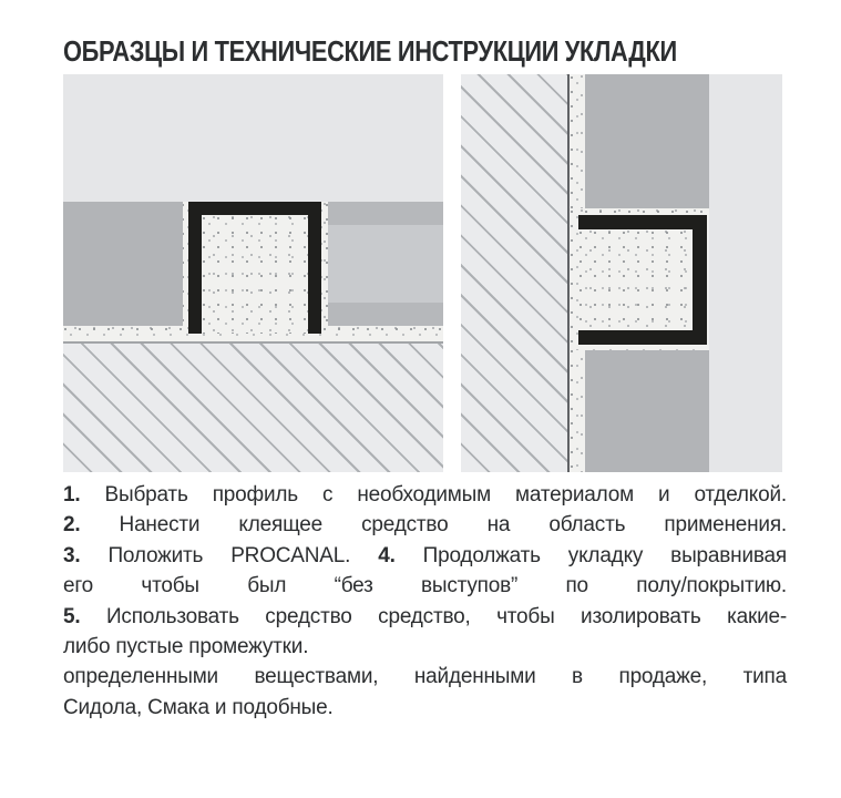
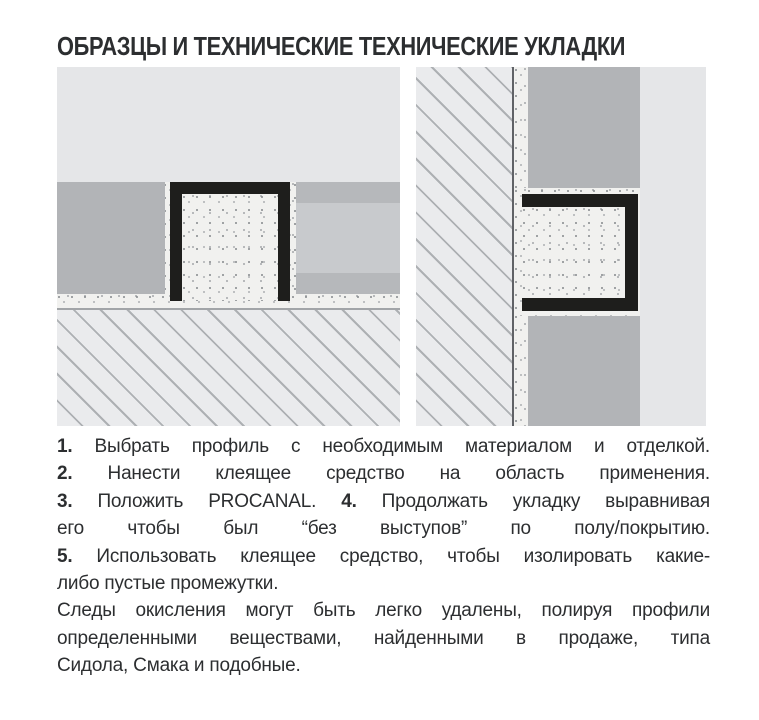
- ОБРАЗЦЫ И ТЕХНИЧЕСКИЕ ИНСТРУКЦИИ УКЛАДКИ
+ ОБРАЗЦЫ И ТЕХНИЧЕСКИЕ ТЕХНИЧЕСКИЕ УКЛАДКИ
  1. Выбрать профиль с необходимым материалом и отделкой.
  2. Нанести клеящее средство на область применения.
  3. Положить PROCANAL. 4. Продолжать укладку выравнивая
  его чтобы был “без выступов” по полу/покрытию.
- 5. Использовать средство средство, чтобы изолировать какие-
+ 5. Использовать клеящее средство, чтобы изолировать какие-
  либо пустые промежутки.
+ Следы окисления могут быть легко удалены, полируя профили
  определенными веществами, найденными в продаже, типа
  Сидола, Смака и подобные.
